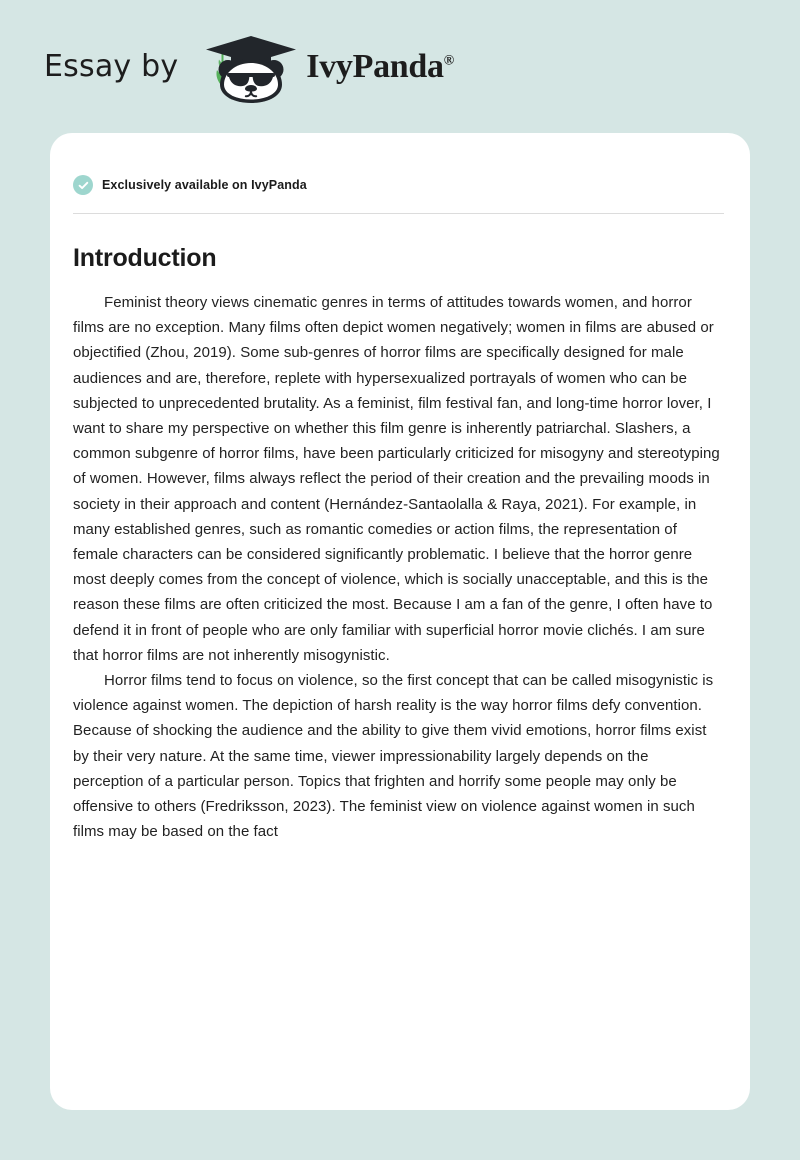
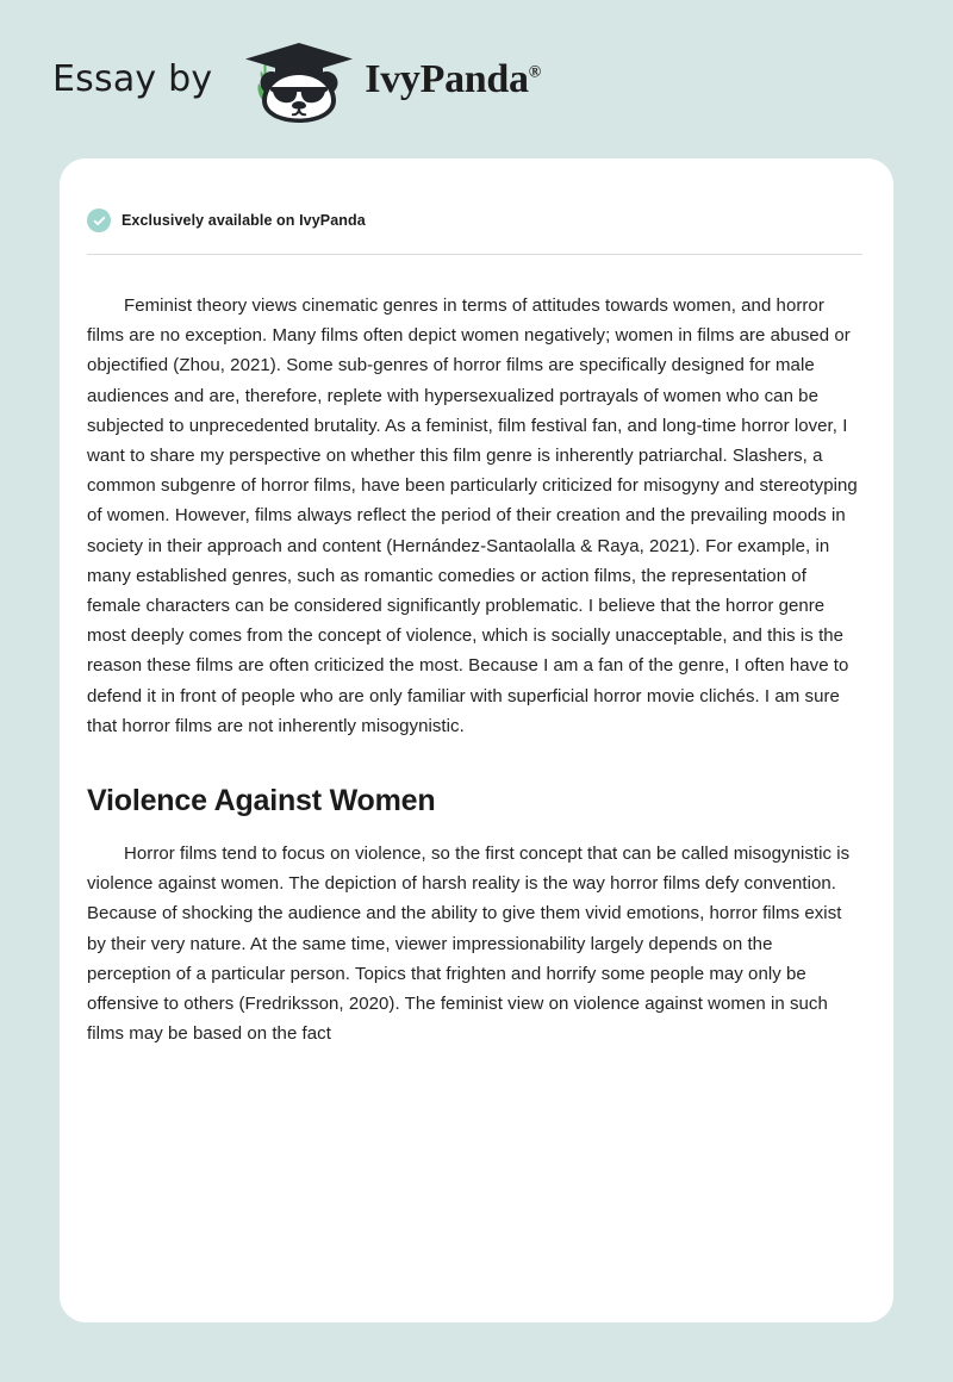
  Essay by
  IvyPanda®
  Exclusively available on IvyPanda
- Introduction
- Feminist theory views cinematic genres in terms of attitudes towards women, and horror films are no exception. Many films often depict women negatively; women in films are abused or objectified (Zhou, 2019). Some sub-genres of horror films are specifically designed for male audiences and are, therefore, replete with hypersexualized portrayals of women who can be subjected to unprecedented brutality. As a feminist, film festival fan, and long-time horror lover, I want to share my perspective on whether this film genre is inherently patriarchal. Slashers, a common subgenre of horror films, have been particularly criticized for misogyny and stereotyping of women. However, films always reflect the period of their creation and the prevailing moods in society in their approach and content (Hernández-Santaolalla & Raya, 2021). For example, in many established genres, such as romantic comedies or action films, the representation of female characters can be considered significantly problematic. I believe that the horror genre most deeply comes from the concept of violence, which is socially unacceptable, and this is the reason these films are often criticized the most. Because I am a fan of the genre, I often have to defend it in front of people who are only familiar with superficial horror movie clichés. I am sure that horror films are not inherently misogynistic.
+ Feminist theory views cinematic genres in terms of attitudes towards women, and horror films are no exception. Many films often depict women negatively; women in films are abused or objectified (Zhou, 2021). Some sub-genres of horror films are specifically designed for male audiences and are, therefore, replete with hypersexualized portrayals of women who can be subjected to unprecedented brutality. As a feminist, film festival fan, and long-time horror lover, I want to share my perspective on whether this film genre is inherently patriarchal. Slashers, a common subgenre of horror films, have been particularly criticized for misogyny and stereotyping of women. However, films always reflect the period of their creation and the prevailing moods in society in their approach and content (Hernández-Santaolalla & Raya, 2021). For example, in many established genres, such as romantic comedies or action films, the representation of female characters can be considered significantly problematic. I believe that the horror genre most deeply comes from the concept of violence, which is socially unacceptable, and this is the reason these films are often criticized the most. Because I am a fan of the genre, I often have to defend it in front of people who are only familiar with superficial horror movie clichés. I am sure that horror films are not inherently misogynistic.
+ Violence Against Women
- Horror films tend to focus on violence, so the first concept that can be called misogynistic is violence against women. The depiction of harsh reality is the way horror films defy convention. Because of shocking the audience and the ability to give them vivid emotions, horror films exist by their very nature. At the same time, viewer impressionability largely depends on the perception of a particular person. Topics that frighten and horrify some people may only be offensive to others (Fredriksson, 2023). The feminist view on violence against women in such films may be based on the fact
+ Horror films tend to focus on violence, so the first concept that can be called misogynistic is violence against women. The depiction of harsh reality is the way horror films defy convention. Because of shocking the audience and the ability to give them vivid emotions, horror films exist by their very nature. At the same time, viewer impressionability largely depends on the perception of a particular person. Topics that frighten and horrify some people may only be offensive to others (Fredriksson, 2020). The feminist view on violence against women in such films may be based on the fact
